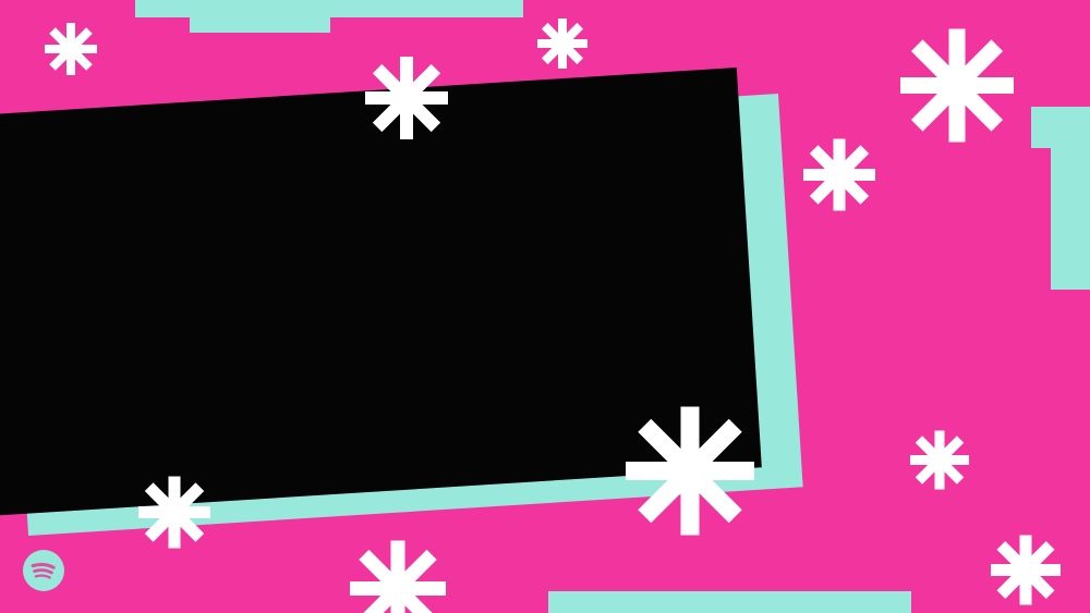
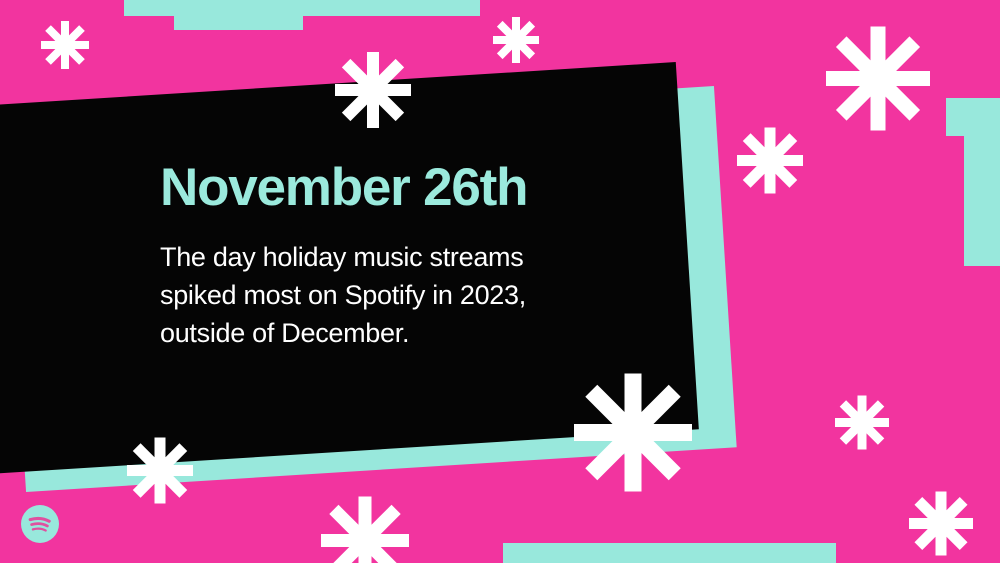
+ November 26th
+ The day holiday music streams spiked most on Spotify in 2023, outside of December.
